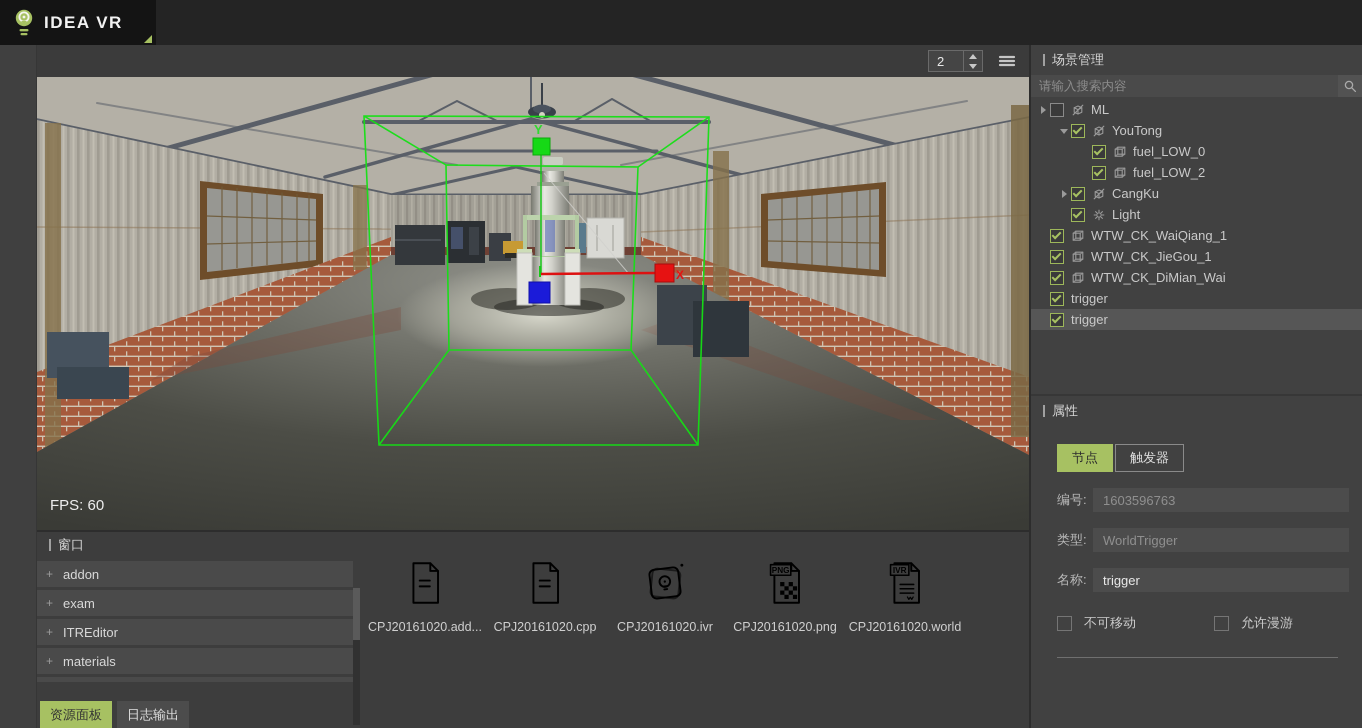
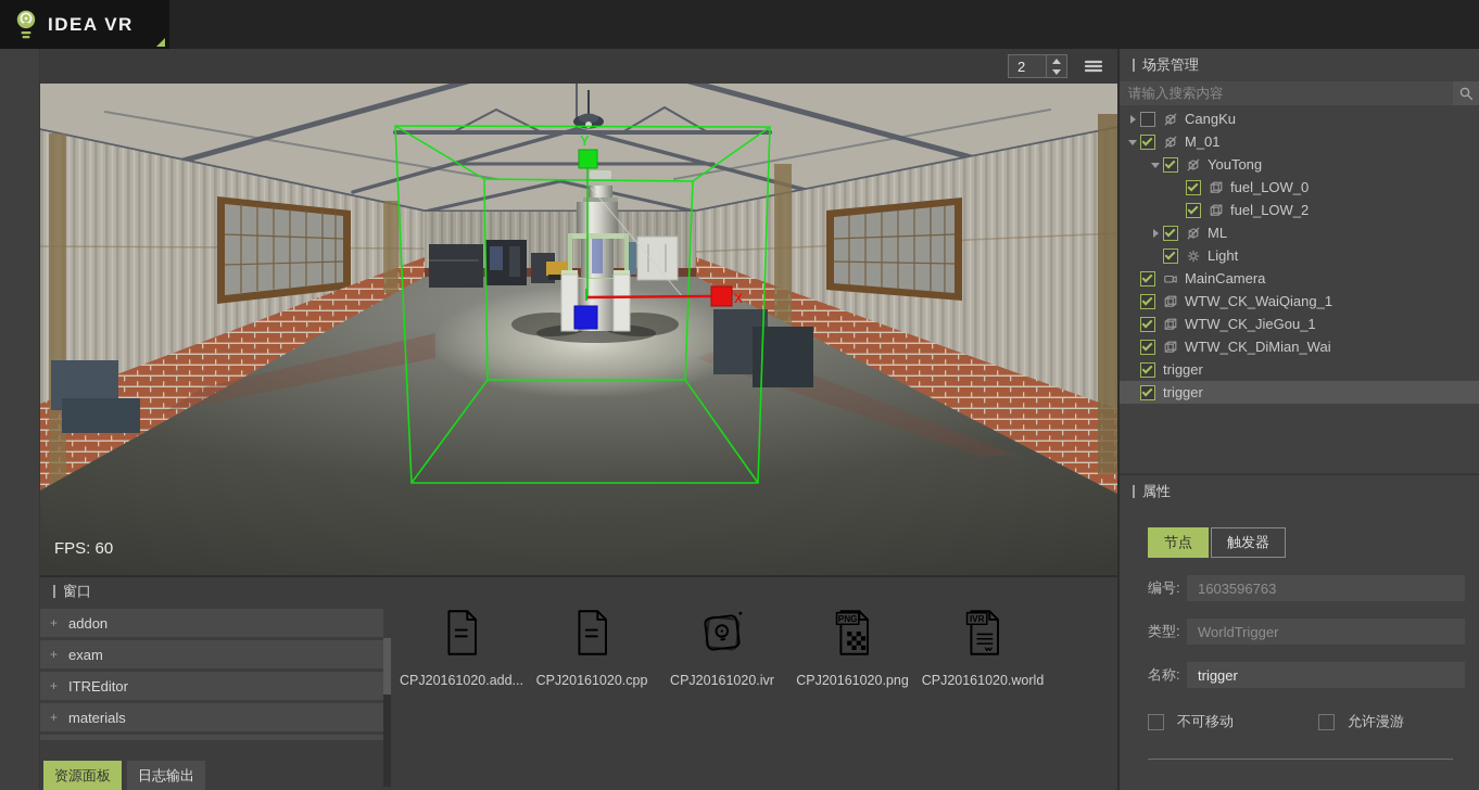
  IDEA VR
  2
  Y
  X
  FPS: 60
  窗口
  +
  addon
  +
  exam
  +
  ITREditor
  +
  materials
  资源面板
  日志输出
  CPJ20161020.add...
  CPJ20161020.cpp
  CPJ20161020.ivr
  PNG
  CPJ20161020.png
  IVR
  CPJ20161020.world
  场景管理
  请输入搜索内容
- ML
+ CangKu
+ M_01
  YouTong
  fuel_LOW_0
  fuel_LOW_2
- CangKu
+ ML
  Light
+ MainCamera
  WTW_CK_WaiQiang_1
  WTW_CK_JieGou_1
  WTW_CK_DiMian_Wai
  trigger
  trigger
  属性
  节点
  触发器
  编号:
  1603596763
  类型:
  WorldTrigger
  名称:
  trigger
  不可移动
  允许漫游
